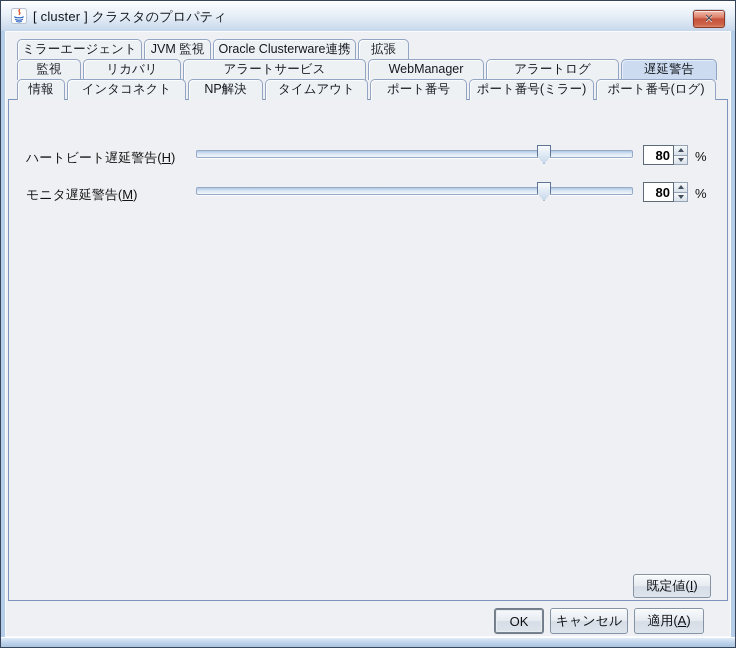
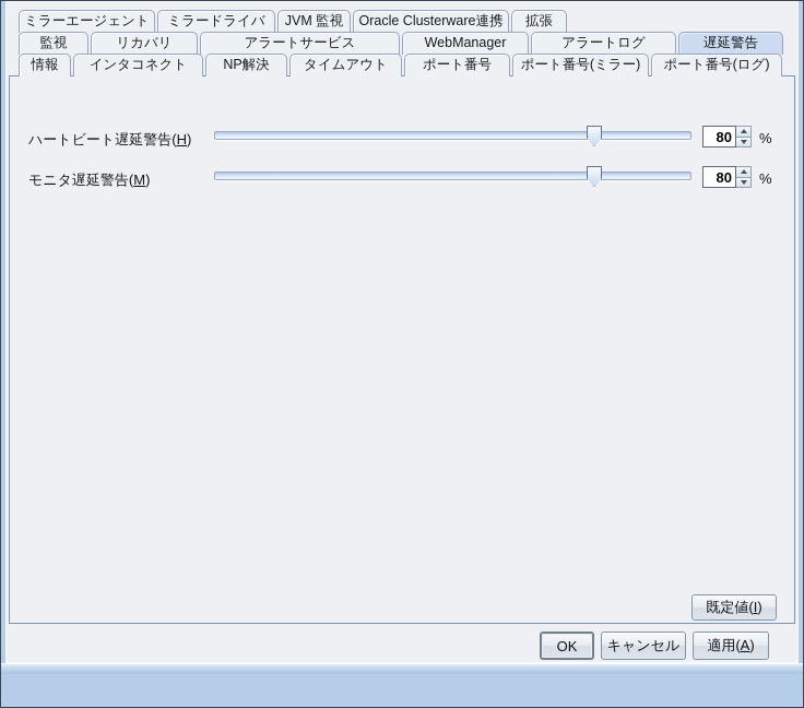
- [ cluster ] クラスタのプロパティ
- ✕
  ミラーエージェント
+ ミラードライバ
  JVM 監視
  Oracle Clusterware連携
  拡張
  監視
  リカバリ
  アラートサービス
  WebManager
  アラートログ
  遅延警告
  情報
  インタコネクト
  NP解決
  タイムアウト
  ポート番号
  ポート番号(ミラー)
  ポート番号(ログ)
  ハートビート遅延警告(H)
  80
  %
  モニタ遅延警告(M)
  80
  %
  既定値(I)
  OK
  キャンセル
  適用(A)
